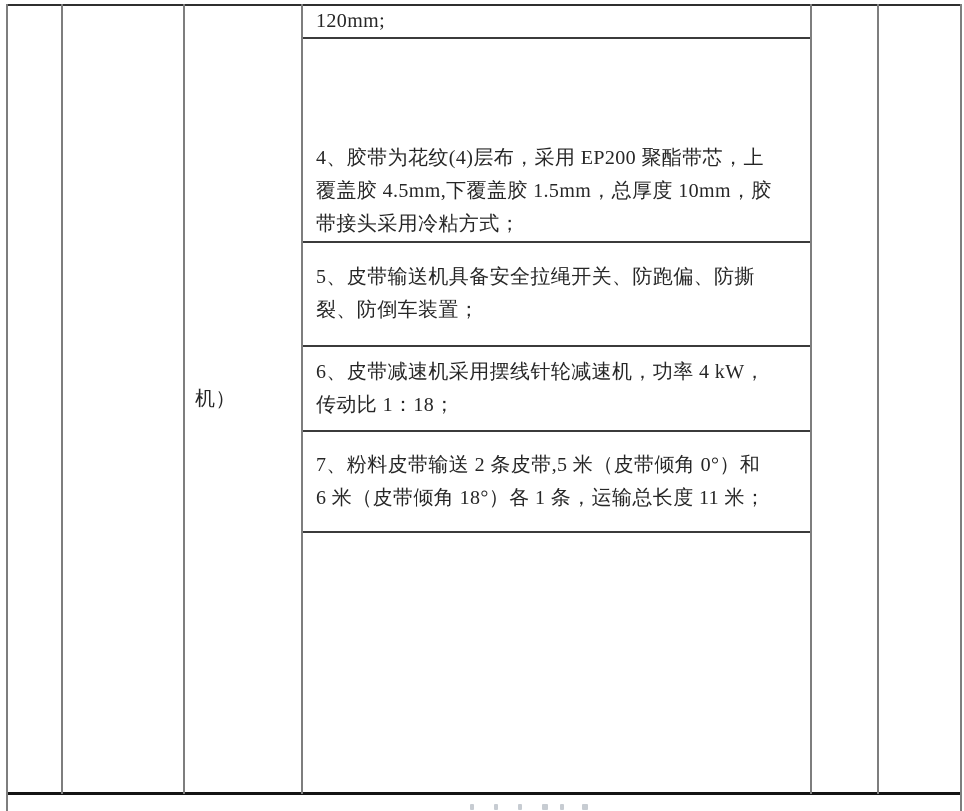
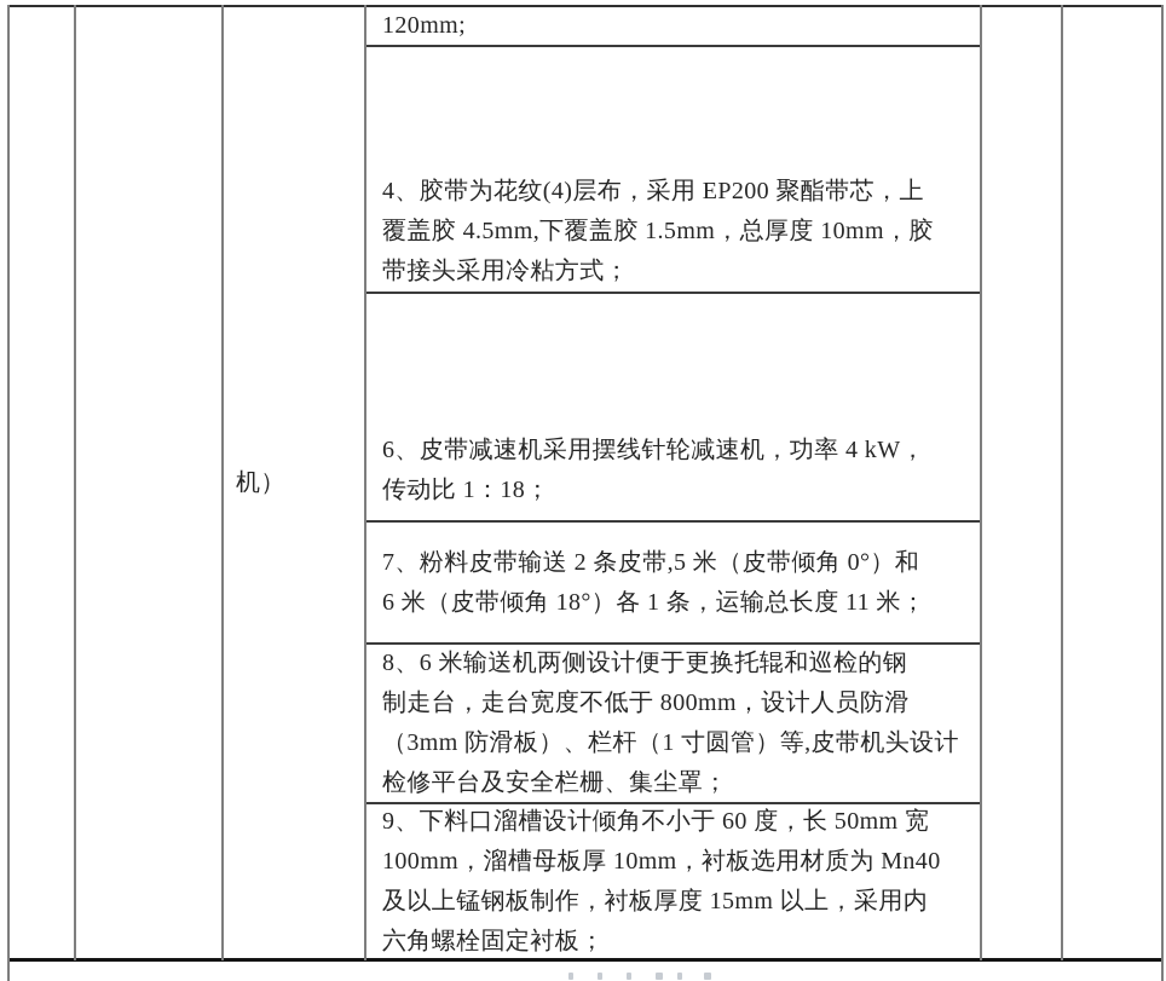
  机）
  120mm;
  4、胶带为花纹(4)层布，采用 EP200 聚酯带芯，上
  覆盖胶 4.5mm,下覆盖胶 1.5mm，总厚度 10mm，胶
  带接头采用冷粘方式；
- 5、皮带输送机具备安全拉绳开关、防跑偏、防撕
- 裂、防倒车装置；
  6、皮带减速机采用摆线针轮减速机，功率 4 kW，
  传动比 1：18；
  7、粉料皮带输送 2 条皮带,5 米（皮带倾角 0°）和
  6 米（皮带倾角 18°）各 1 条，运输总长度 11 米；
+ 8、6 米输送机两侧设计便于更换托辊和巡检的钢
+ 制走台，走台宽度不低于 800mm，设计人员防滑
+ （3mm 防滑板）、栏杆（1 寸圆管）等,皮带机头设计
+ 检修平台及安全栏栅、集尘罩；
+ 9、下料口溜槽设计倾角不小于 60 度，长 50mm 宽
+ 100mm，溜槽母板厚 10mm，衬板选用材质为 Mn40
+ 及以上锰钢板制作，衬板厚度 15mm 以上，采用内
+ 六角螺栓固定衬板；
